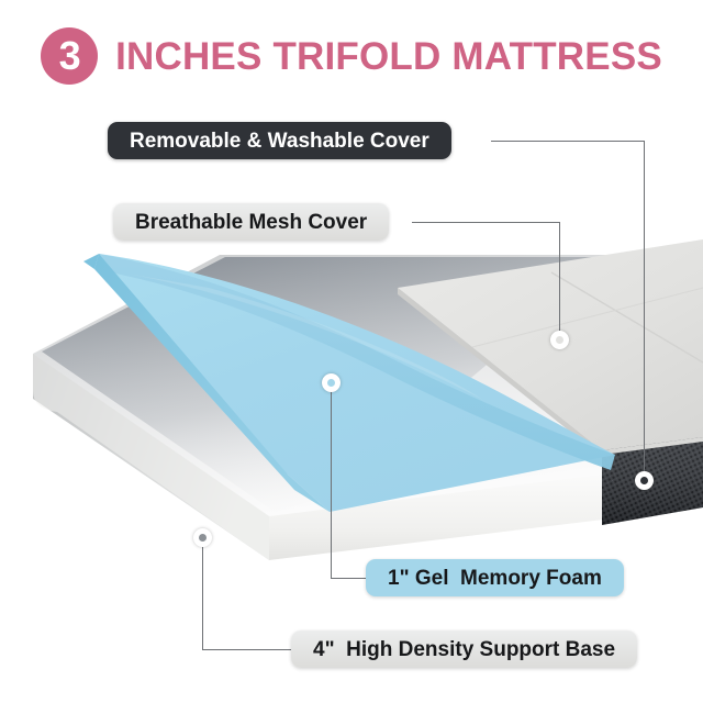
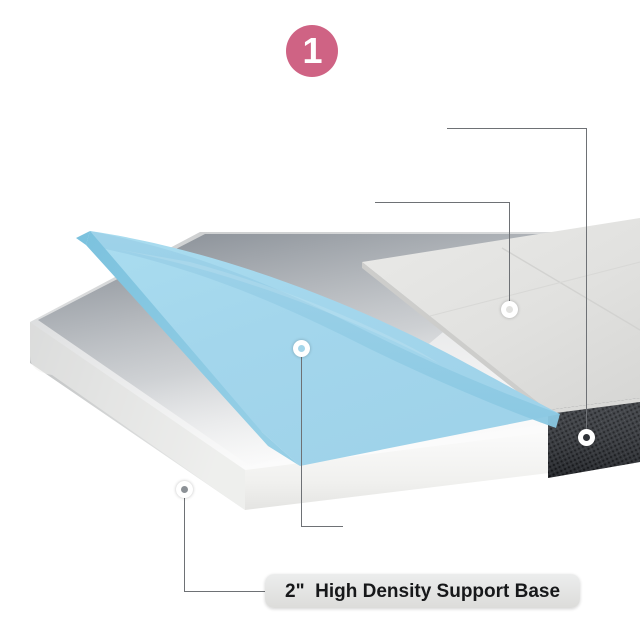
- 3
+ 1
- INCHES TRIFOLD MATTRESS
- Removable & Washable Cover
- Breathable Mesh Cover
- 1" Gel Memory Foam
- 4" High Density Support Base
+ 2" High Density Support Base
